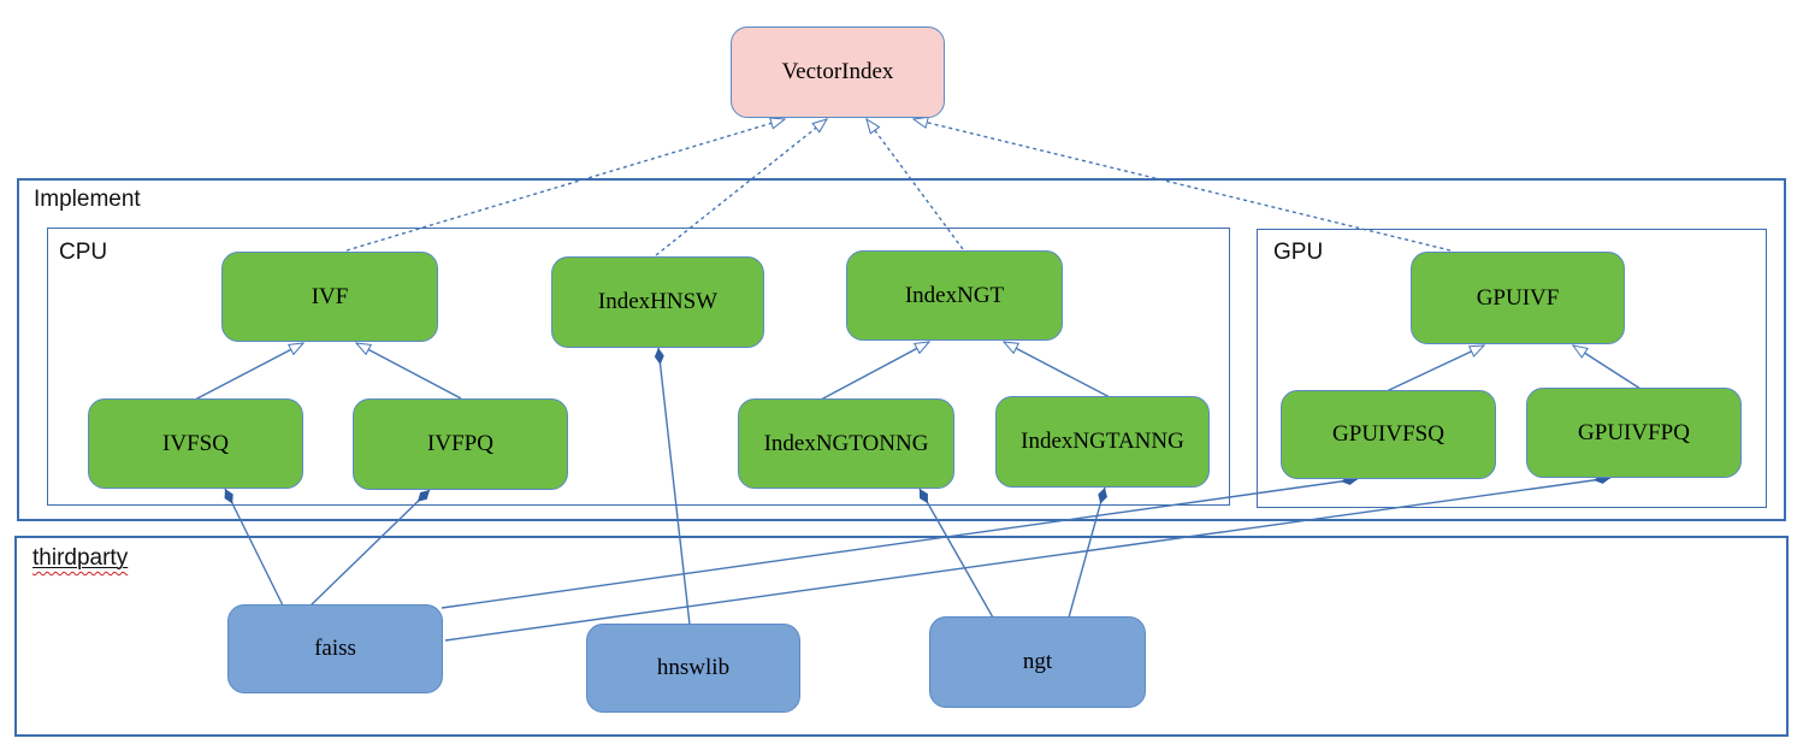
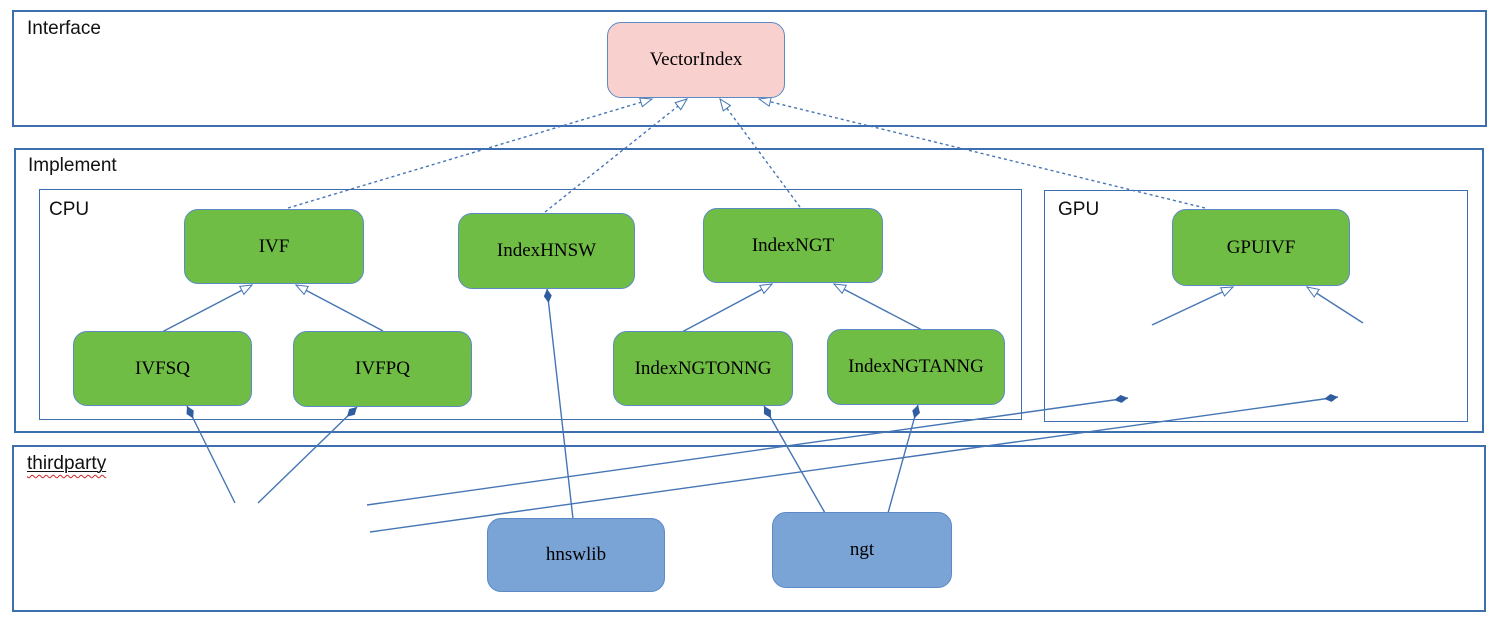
+ Interface
  Implement
  CPU
  GPU
  thirdparty
  VectorIndex
  IVF
  IndexHNSW
  IndexNGT
  GPUIVF
  IVFSQ
  IVFPQ
  IndexNGTONNG
  IndexNGTANNG
- GPUIVFSQ
- GPUIVFPQ
- faiss
  hnswlib
  ngt
